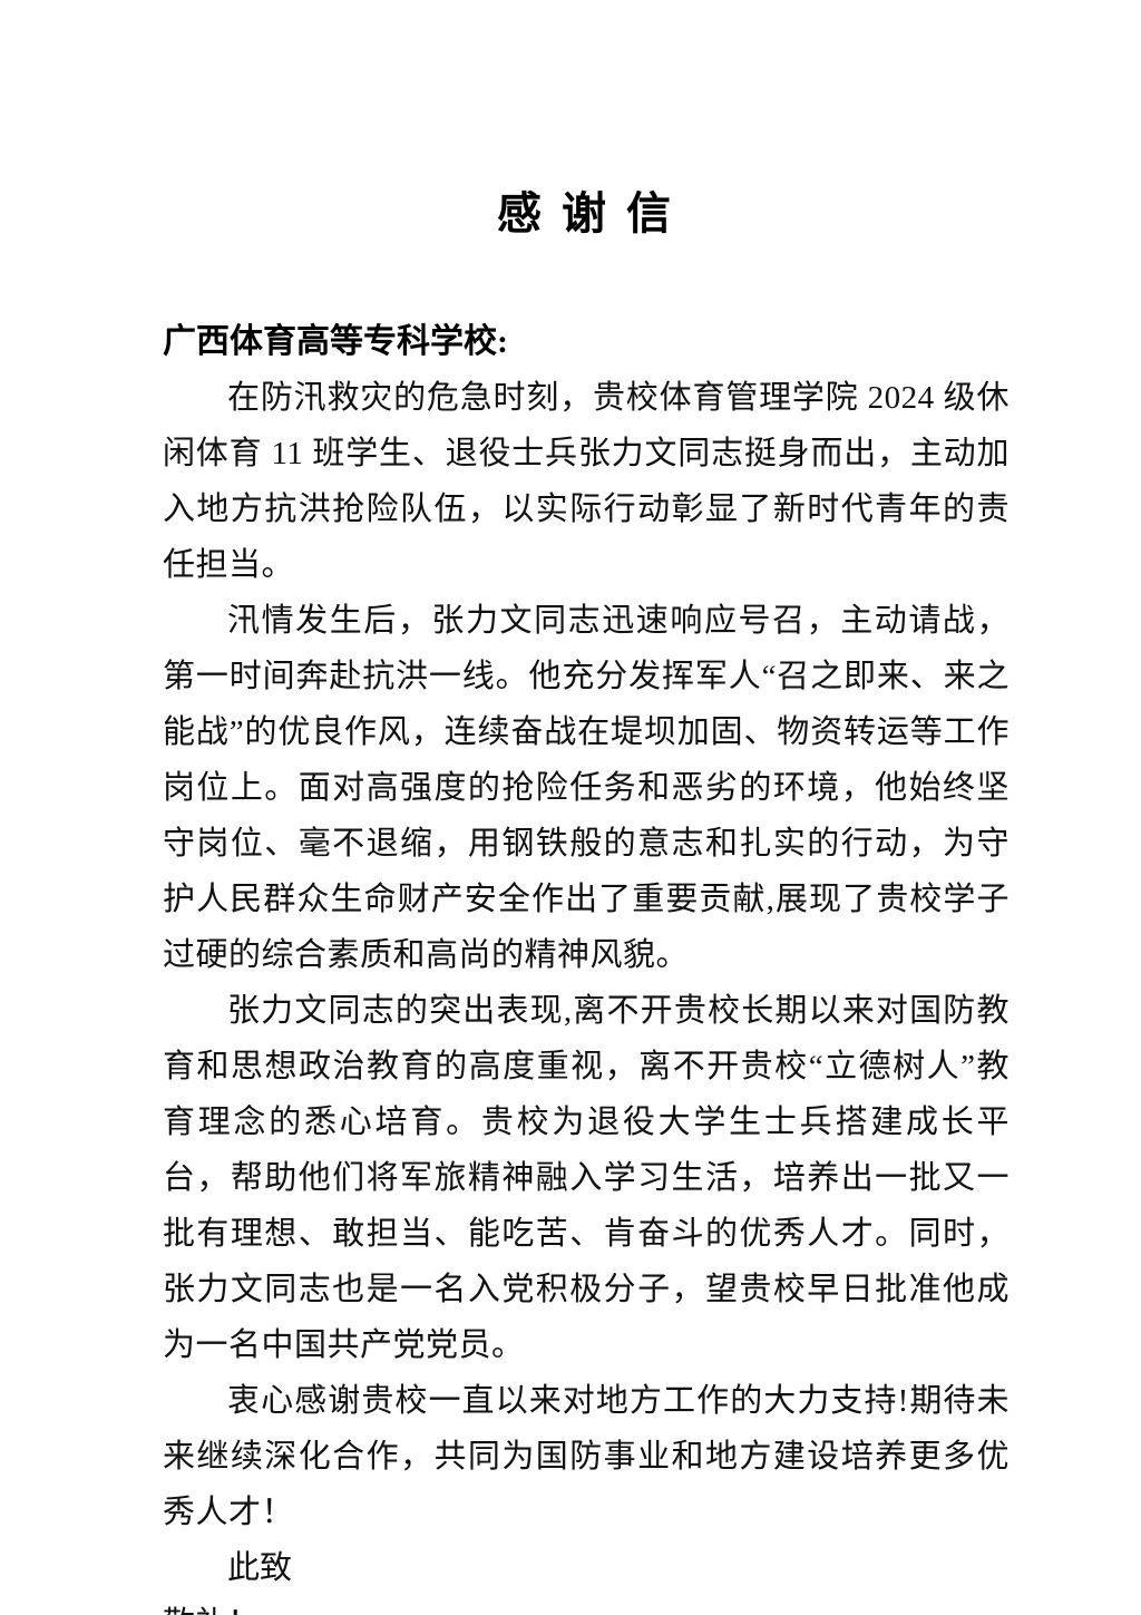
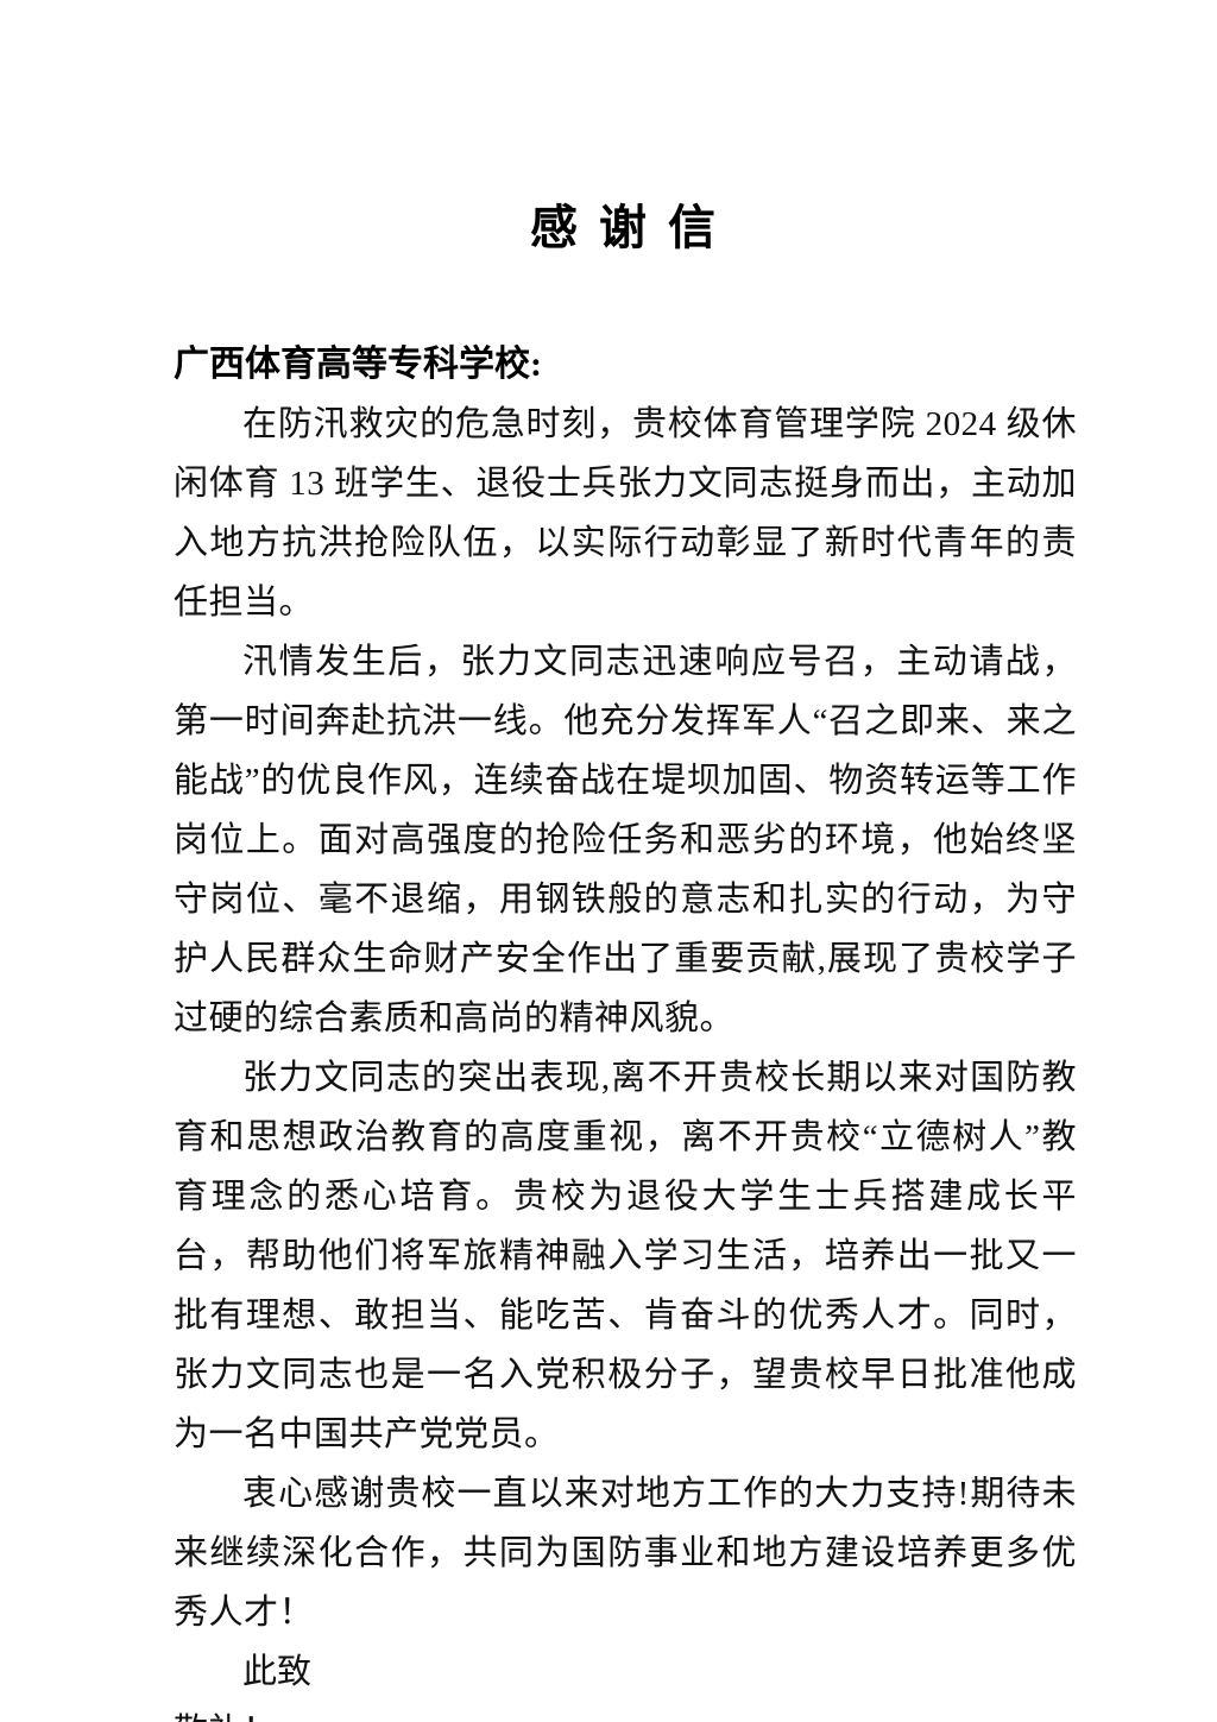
  感 谢 信
  广西体育高等专科学校:
- 在防汛救灾的危急时刻，贵校体育管理学院 2024 级休闲体育 11 班学生、退役士兵张力文同志挺身而出，主动加入地方抗洪抢险队伍，以实际行动彰显了新时代青年的责任担当。
+ 在防汛救灾的危急时刻，贵校体育管理学院 2024 级休闲体育 13 班学生、退役士兵张力文同志挺身而出，主动加入地方抗洪抢险队伍，以实际行动彰显了新时代青年的责任担当。
  汛情发生后，张力文同志迅速响应号召，主动请战，第一时间奔赴抗洪一线。他充分发挥军人“召之即来、来之能战”的优良作风，连续奋战在堤坝加固、物资转运等工作岗位上。面对高强度的抢险任务和恶劣的环境，他始终坚守岗位、毫不退缩，用钢铁般的意志和扎实的行动，为守护人民群众生命财产安全作出了重要贡献,展现了贵校学子过硬的综合素质和高尚的精神风貌。
  张力文同志的突出表现,离不开贵校长期以来对国防教育和思想政治教育的高度重视，离不开贵校“立德树人”教育理念的悉心培育。贵校为退役大学生士兵搭建成长平台，帮助他们将军旅精神融入学习生活，培养出一批又一批有理想、敢担当、能吃苦、肯奋斗的优秀人才。同时，张力文同志也是一名入党积极分子，望贵校早日批准他成为一名中国共产党党员。
  衷心感谢贵校一直以来对地方工作的大力支持!期待未来继续深化合作，共同为国防事业和地方建设培养更多优秀人才！
  此致
